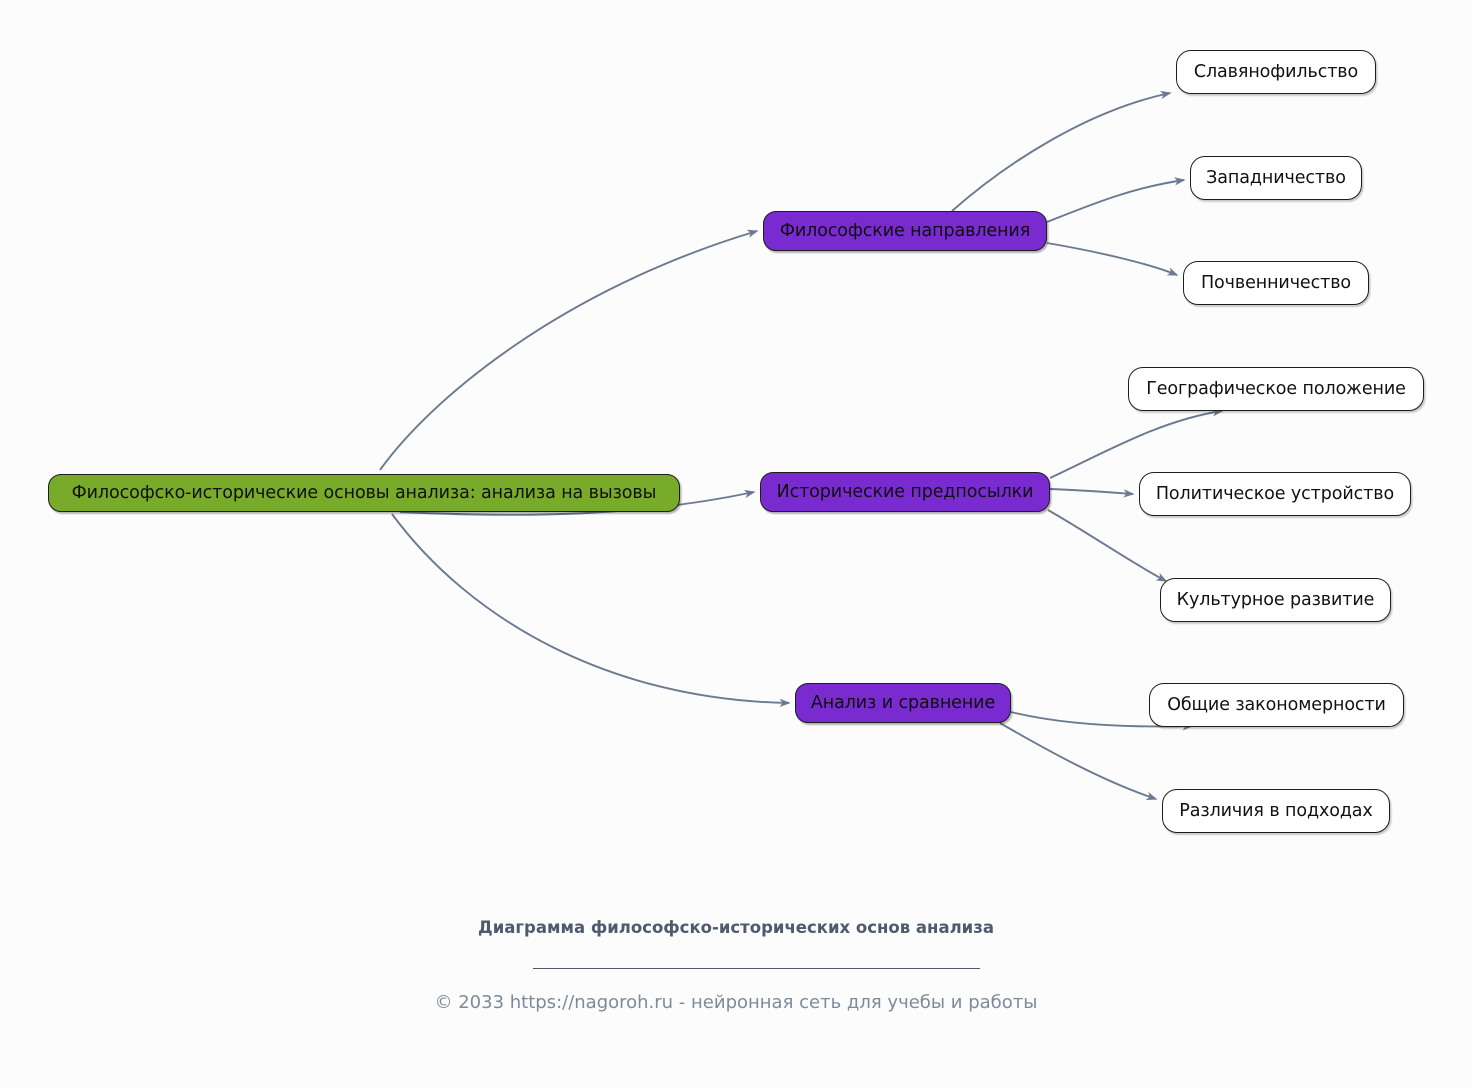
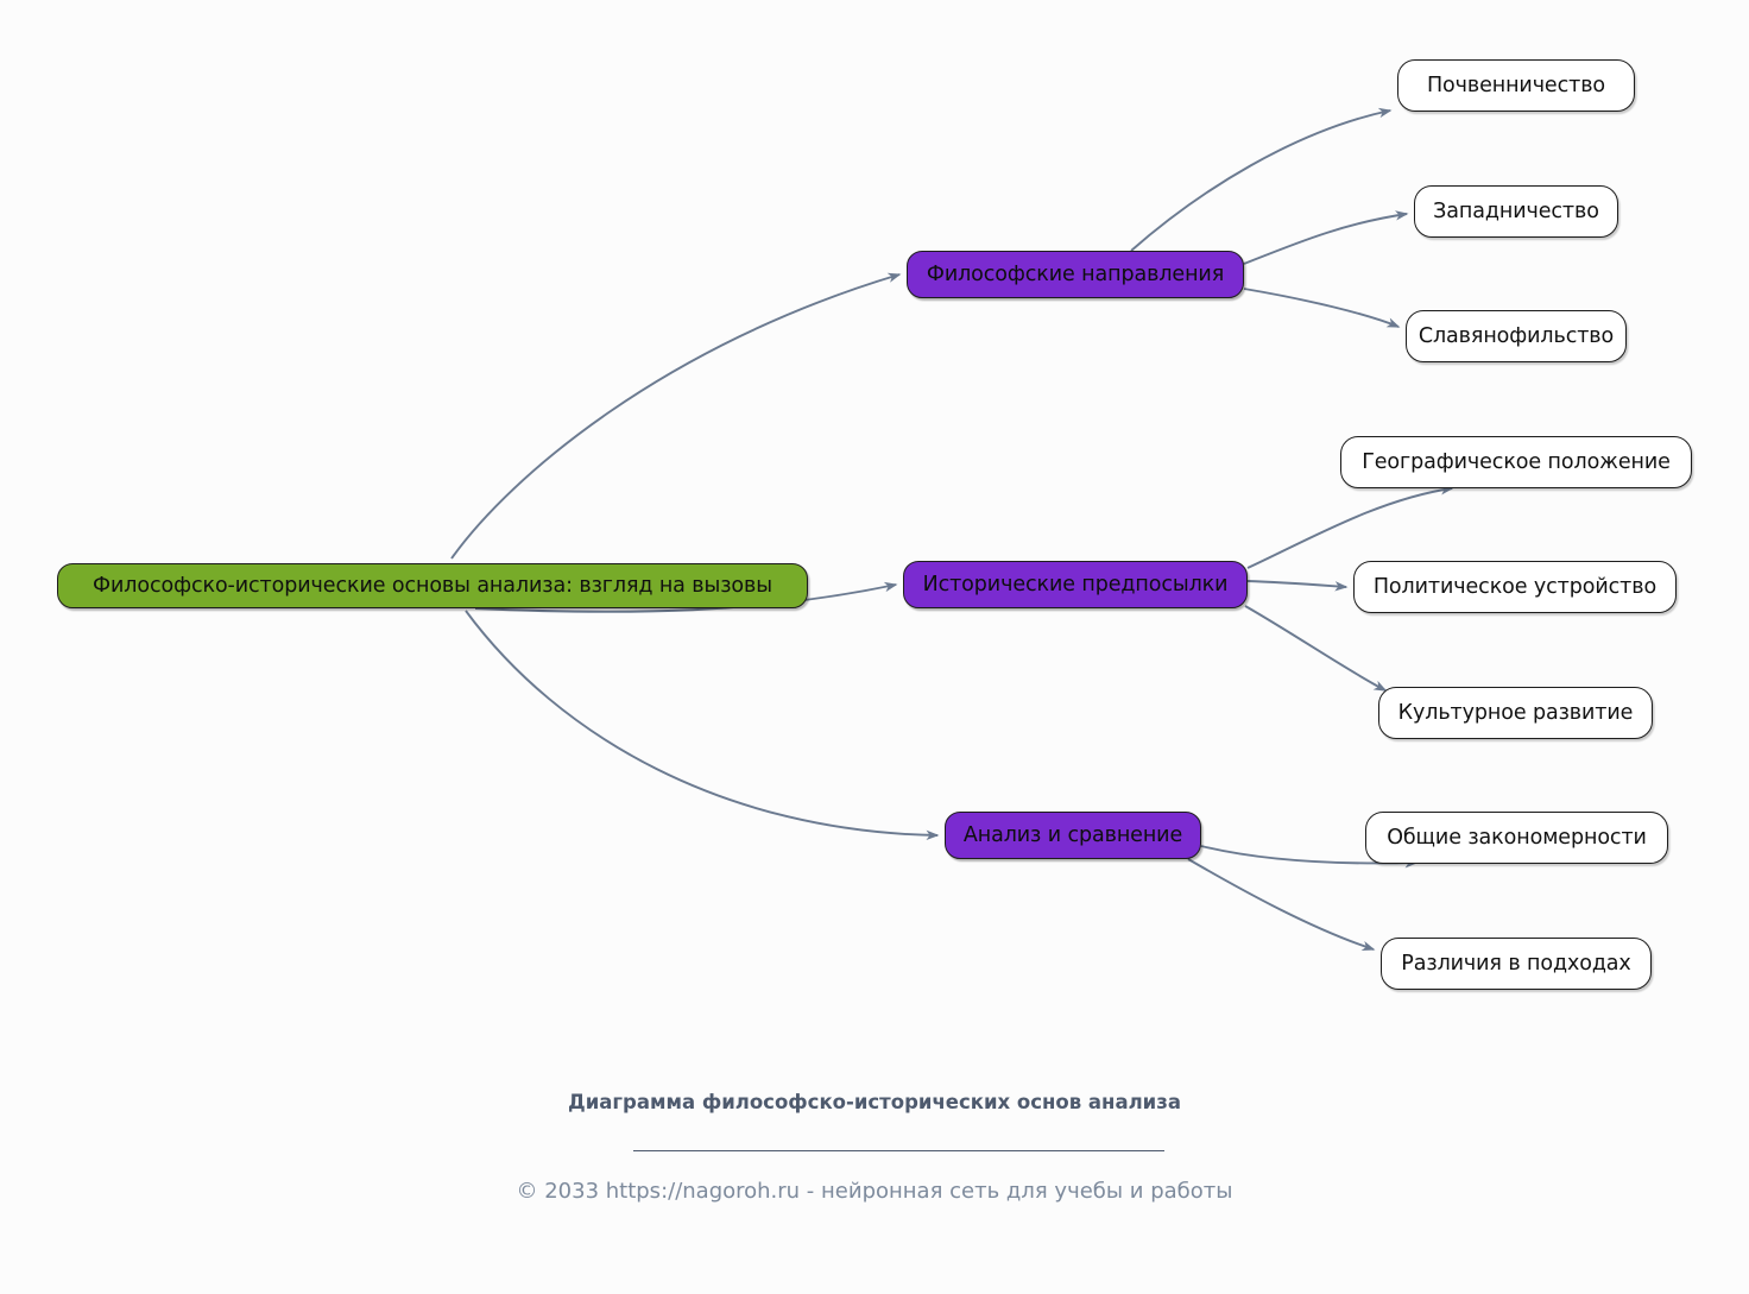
- Философско-исторические основы анализа: анализа на вызовы
+ Философско-исторические основы анализа: взгляд на вызовы
  Философские направления
- Славянофильство
+ Почвенничество
  Западничество
- Почвенничество
+ Славянофильство
  Исторические предпосылки
  Географическое положение
  Политическое устройство
  Культурное развитие
  Анализ и сравнение
  Общие закономерности
  Различия в подходах
  Диаграмма философско-исторических основ анализа
  © 2033 https://nagoroh.ru - нейронная сеть для учебы и работы
